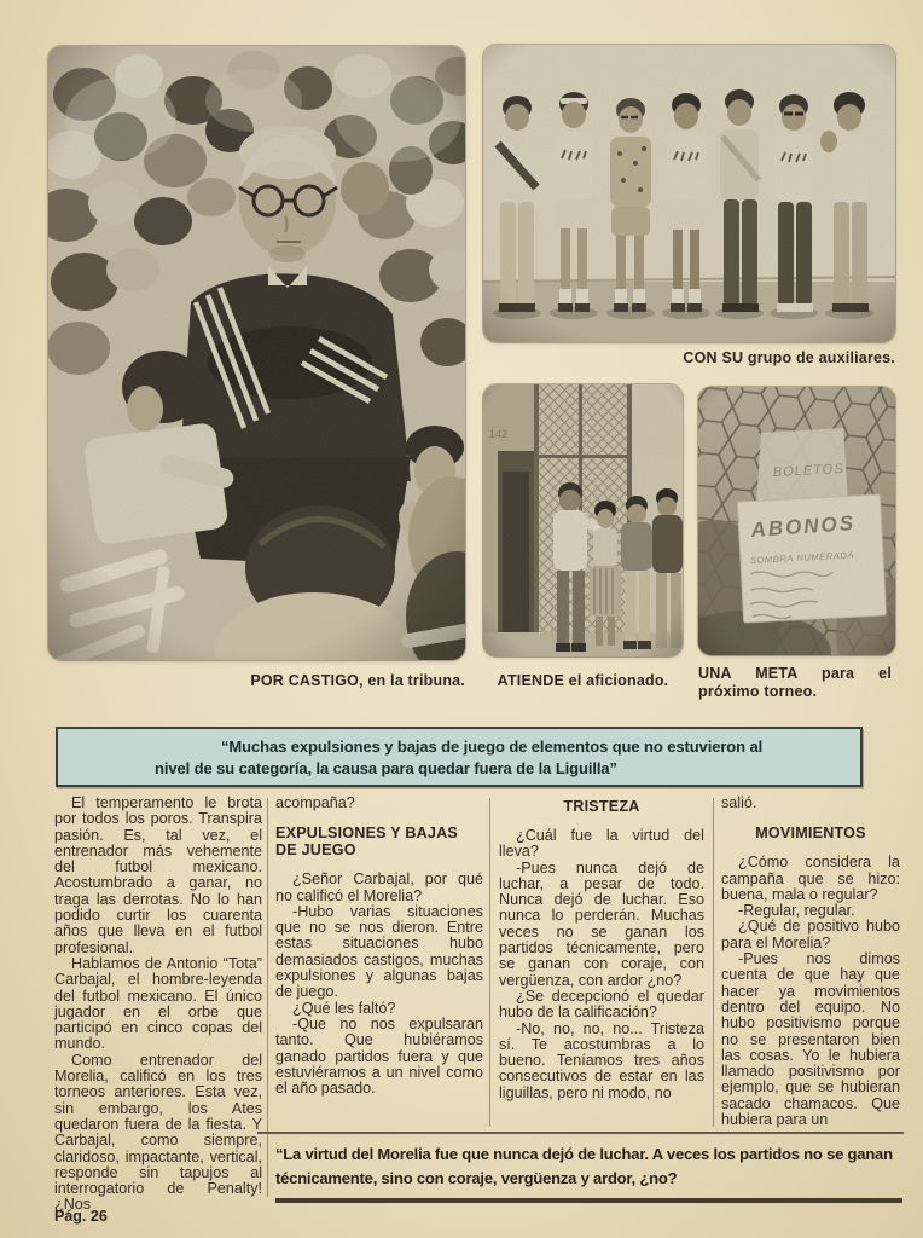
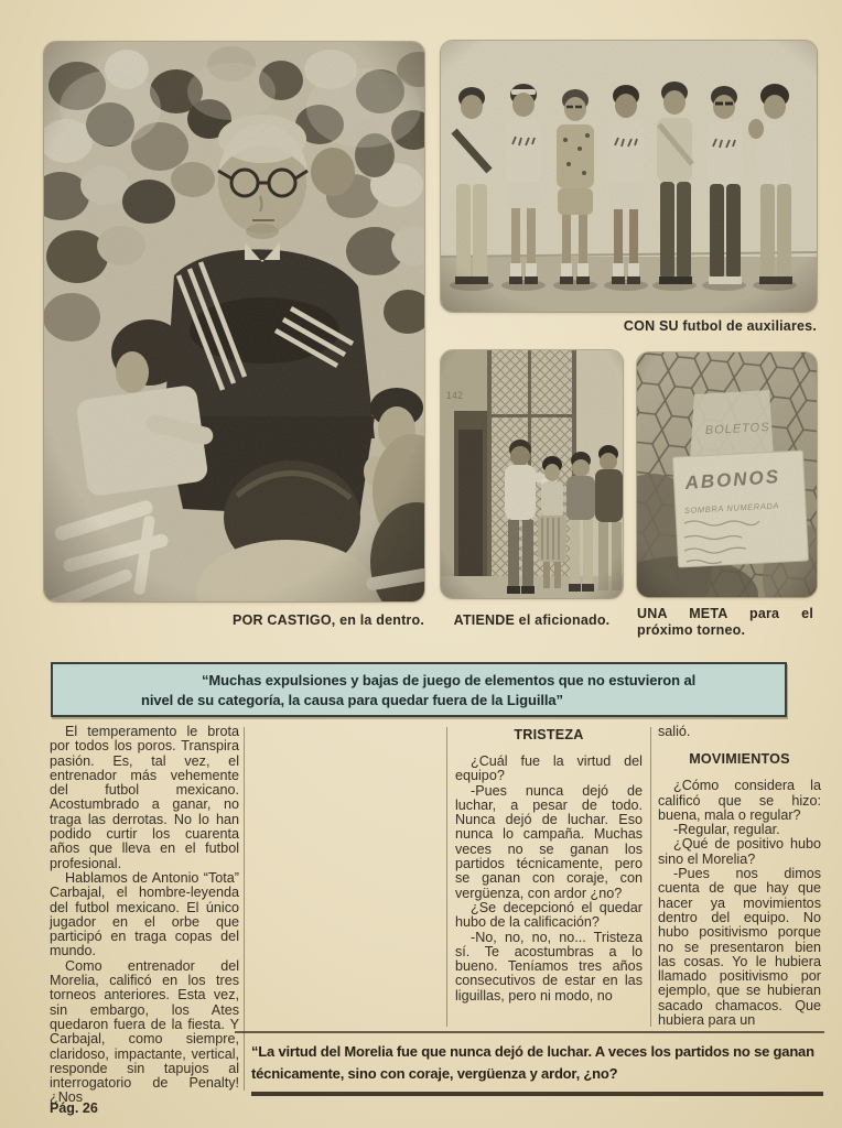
- POR CASTIGO, en la tribuna.
+ POR CASTIGO, en la dentro.
- CON SU grupo de auxiliares.
+ CON SU futbol de auxiliares.
  ATIENDE el aficionado.
  UNA META para el próximo torneo.
  “Muchas expulsiones y bajas de juego de elementos que no estuvieron al nivel de su categoría, la causa para quedar fuera de la Liguilla”
  El temperamento le brota por todos los poros. Transpira pasión. Es, tal vez, el entrenador más vehemente del futbol mexicano. Acostumbrado a ganar, no traga las derrotas. No lo han podido curtir los cuarenta años que lleva en el futbol profesional.
- Hablamos de Antonio “Tota” Carbajal, el hombre-leyenda del futbol mexicano. El único jugador en el orbe que participó en cinco copas del mundo.
+ Hablamos de Antonio “Tota” Carbajal, el hombre-leyenda del futbol mexicano. El único jugador en el orbe que participó en traga copas del mundo.
  Como entrenador del Morelia, calificó en los tres torneos anteriores. Esta vez, sin embargo, los Ates quedaron fuera de la fiesta. Y Carbajal, como siempre, claridoso, impactante, vertical, responde sin tapujos al interrogatorio de Penalty! ¿Nos
- acompaña?
- EXPULSIONES Y BAJAS DE JUEGO
- ¿Señor Carbajal, por qué no calificó el Morelia?
- -Hubo varias situaciones que no se nos dieron. Entre estas situaciones hubo demasiados castigos, muchas expulsiones y algunas bajas de juego.
- ¿Qué les faltó?
- -Que no nos expulsaran tanto. Que hubiéramos ganado partidos fuera y que estuviéramos a un nivel como el año pasado.
  TRISTEZA
- ¿Cuál fue la virtud del lleva?
+ ¿Cuál fue la virtud del equipo?
- -Pues nunca dejó de luchar, a pesar de todo. Nunca dejó de luchar. Eso nunca lo perderán. Muchas veces no se ganan los partidos técnicamente, pero se ganan con coraje, con vergüenza, con ardor ¿no?
+ -Pues nunca dejó de luchar, a pesar de todo. Nunca dejó de luchar. Eso nunca lo campaña. Muchas veces no se ganan los partidos técnicamente, pero se ganan con coraje, con vergüenza, con ardor ¿no?
  ¿Se decepcionó el quedar hubo de la calificación?
  -No, no, no, no... Tristeza sí. Te acostumbras a lo bueno. Teníamos tres años consecutivos de estar en las liguillas, pero ni modo, no
  salió.
  MOVIMIENTOS
- ¿Cómo considera la campaña que se hizo: buena, mala o regular?
+ ¿Cómo considera la calificó que se hizo: buena, mala o regular?
  -Regular, regular.
- ¿Qué de positivo hubo para el Morelia?
+ ¿Qué de positivo hubo sino el Morelia?
  -Pues nos dimos cuenta de que hay que hacer ya movimientos dentro del equipo. No hubo positivismo porque no se presentaron bien las cosas. Yo le hubiera llamado positivismo por ejemplo, que se hubieran sacado chamacos. Que hubiera para un
  “La virtud del Morelia fue que nunca dejó de luchar. A veces los partidos no se ganan técnicamente, sino con coraje, vergüenza y ardor, ¿no?
  Pág. 26
